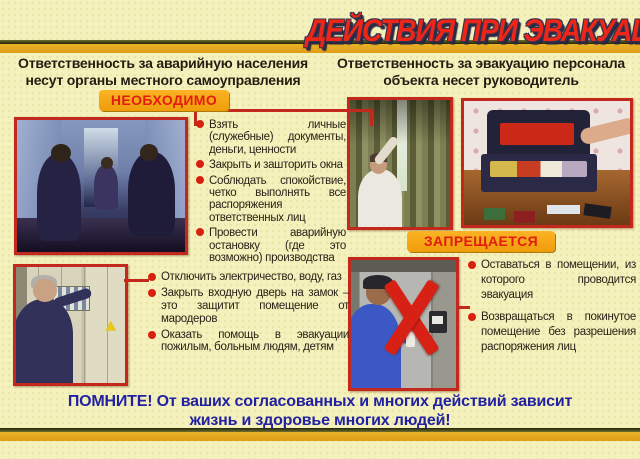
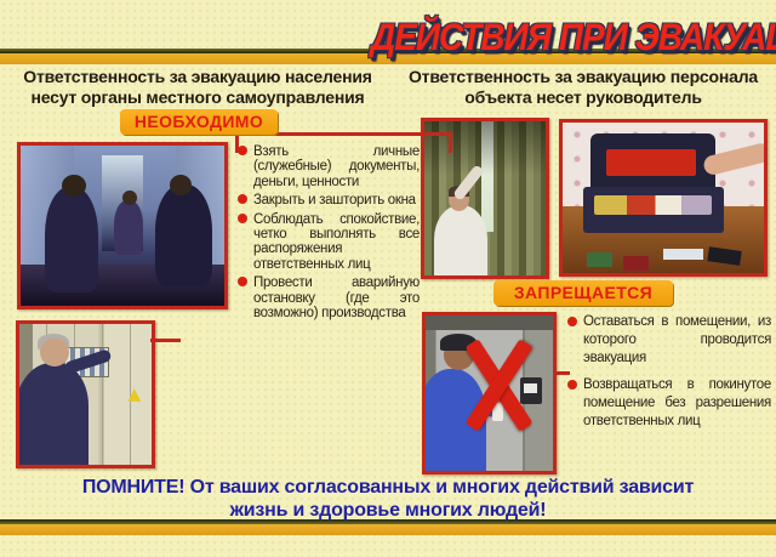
  ДЕЙСТВИЯ ПРИ ЭВАКУА
- Ответственность за аварийную населения несут органы местного самоуправления
+ Ответственность за эвакуацию населения несут органы местного самоуправления
  Ответственность за эвакуацию персонала объекта несет руководитель
  НЕОБХОДИМО
  ЗАПРЕЩАЕТСЯ
  Взять личные (служебные) документы, деньги, ценности
  Закрыть и зашторить окна
  Соблюдать спокойствие, четко выполнять все распоряжения ответственных лиц
  Провести аварийную остановку (где это возможно) производства
- Отключить электричество, воду, газ
- Закрыть входную дверь на замок – это защитит помещение от мародеров
- Оказать помощь в эвакуации пожилым, больным людям, детям
  Оставаться в помещении, из которого проводится эвакуация
- Возвращаться в покинутое помещение без разрешения распоряжения лиц
+ Возвращаться в покинутое помещение без разрешения ответственных лиц
  ПОМНИТЕ! От ваших согласованных и многих действий зависит
  жизнь и здоровье многих людей!
